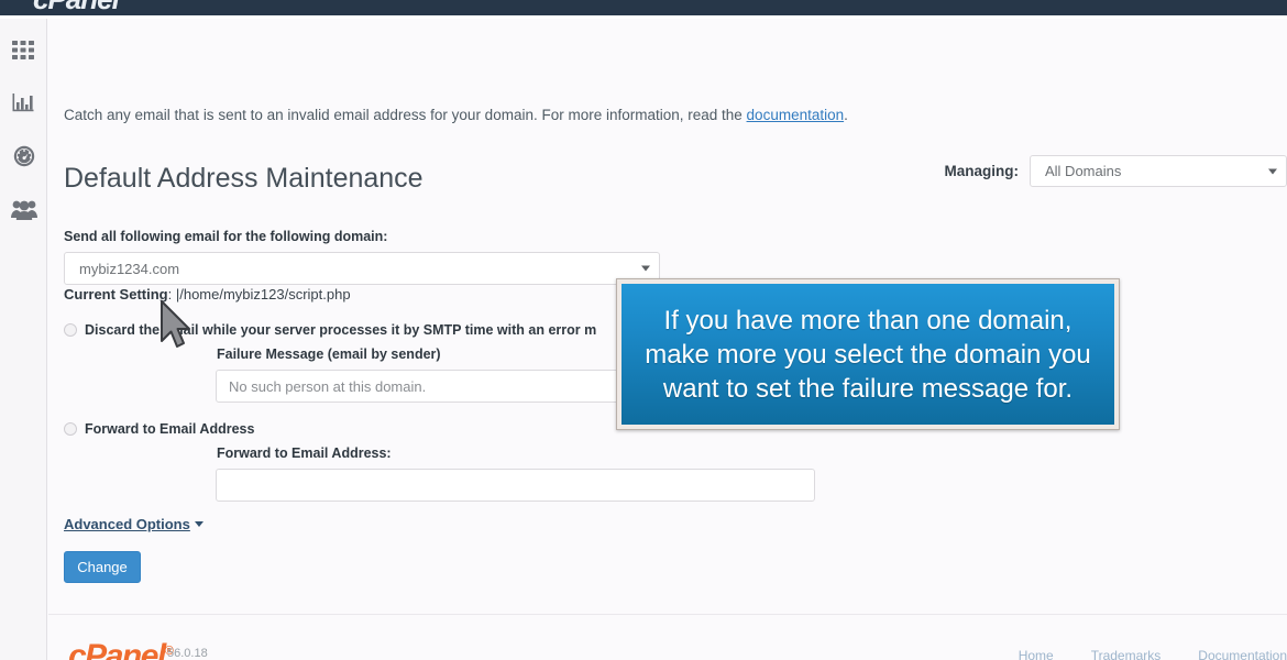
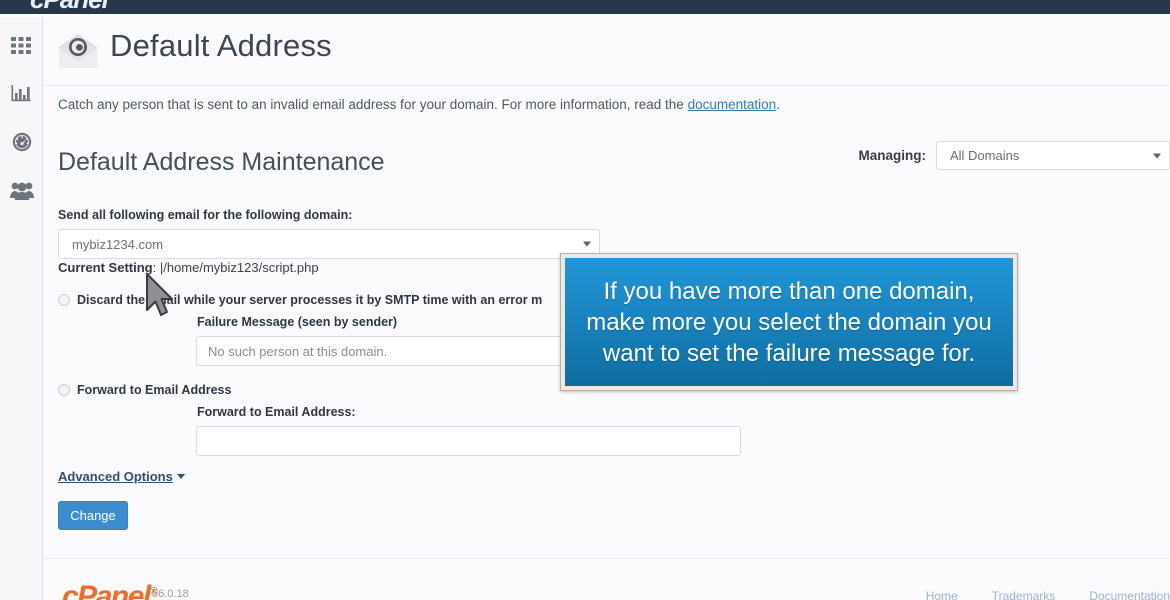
+ Default Address
- Catch any email that is sent to an invalid email address for your domain. For more information, read the documentation.
+ Catch any person that is sent to an invalid email address for your domain. For more information, read the documentation.
  Default Address Maintenance
  Managing:
  All Domains
  Send all following email for the following domain:
  mybiz1234.com
  Current Setting: |/home/mybiz123/script.php
  Discard theil while your server processes it by SMTP time with an error m
- Failure Message (email by sender)
+ Failure Message (seen by sender)
  No such person at this domain.
  Forward to Email Address
  Forward to Email Address:
  Advanced Options
  Change
  cPanel®
  56.0.18
  Home
  Trademarks
  Documentation
  If you have more than one domain, make more you select the domain you want to set the failure message for.
